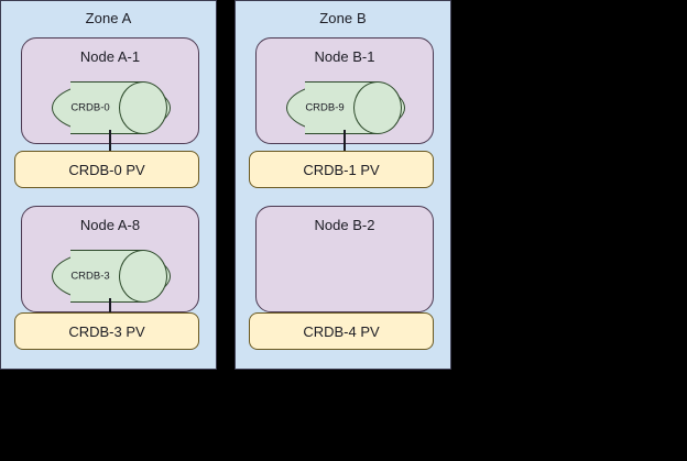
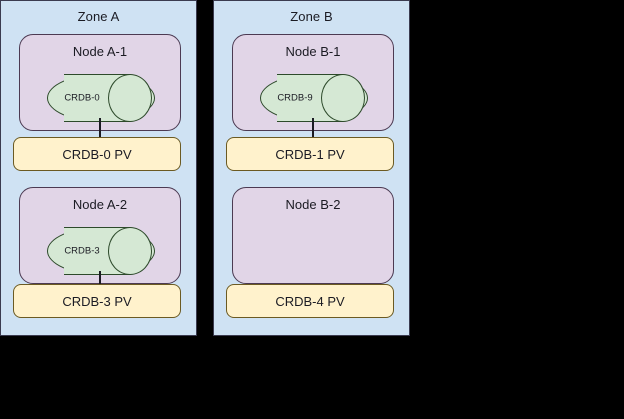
  Zone A
  Node A-1
  CRDB-0
  CRDB-0 PV
- Node A-8
+ Node A-2
  CRDB-3
  CRDB-3 PV
  Zone B
  Node B-1
  CRDB-9
  CRDB-1 PV
  Node B-2
  CRDB-4 PV
